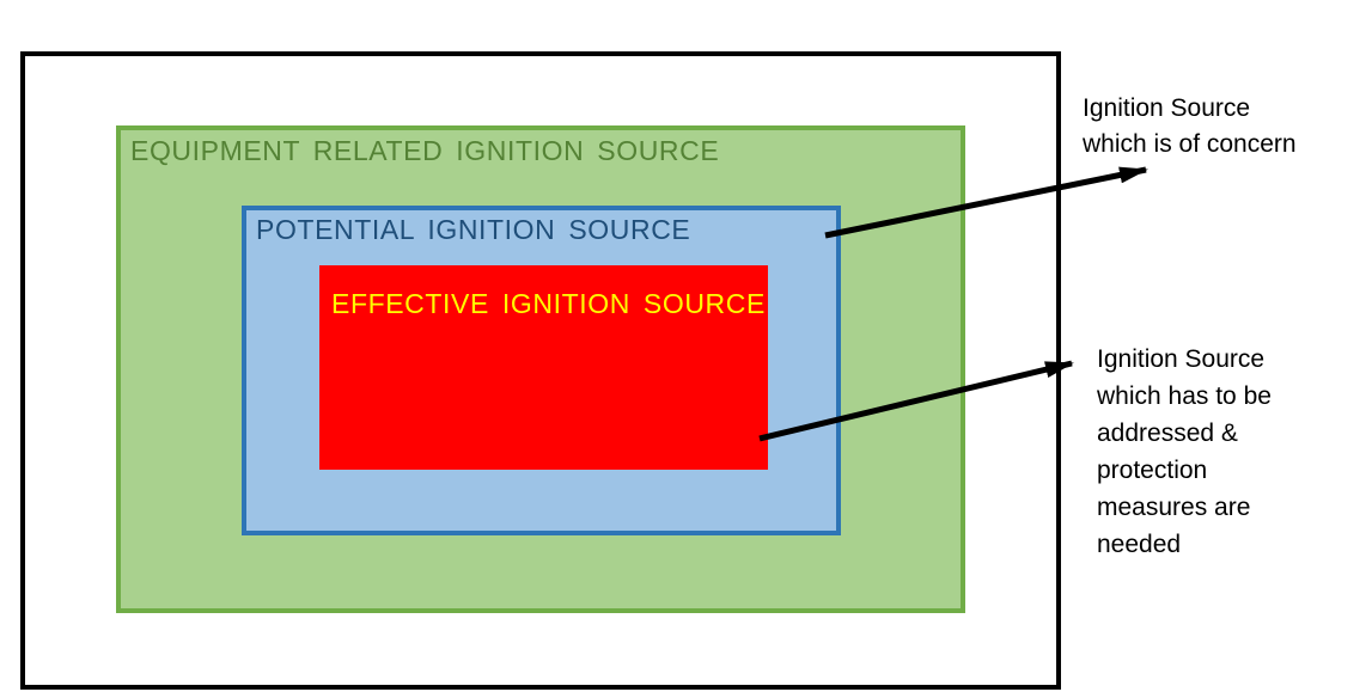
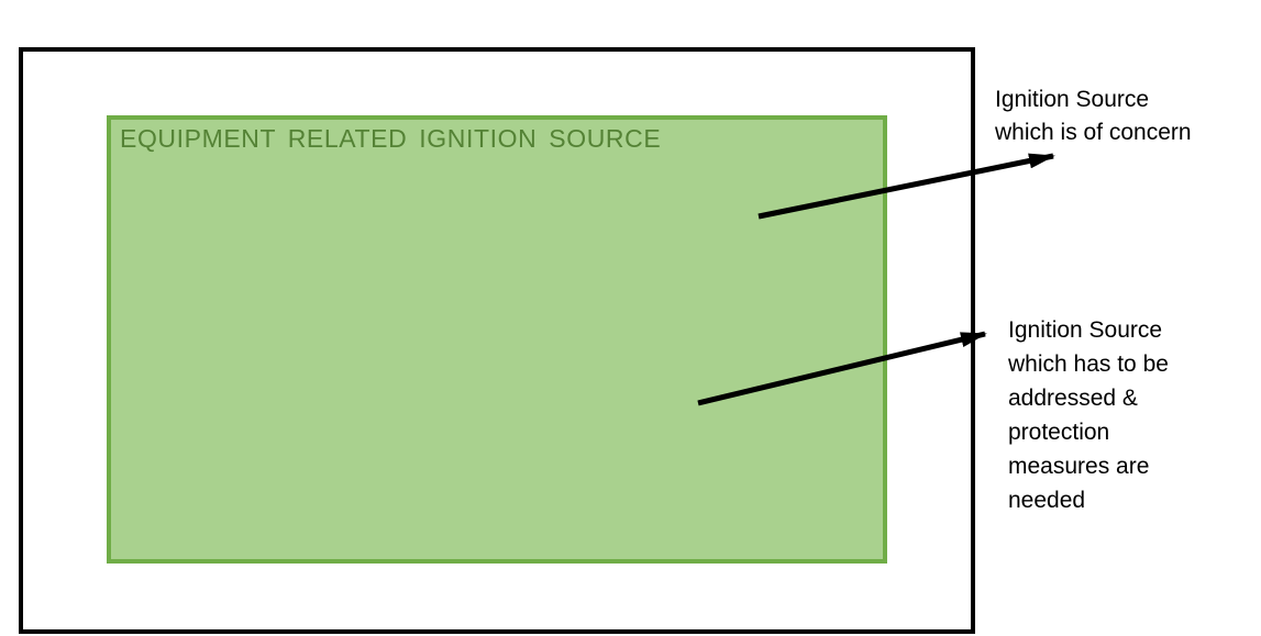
  EQUIPMENT RELATED IGNITION SOURCE
- POTENTIAL IGNITION SOURCE
- EFFECTIVE IGNITION SOURCE
  Ignition Source
  which is of concern
  Ignition Source
  which has to be
  addressed &
  protection
  measures are
  needed
